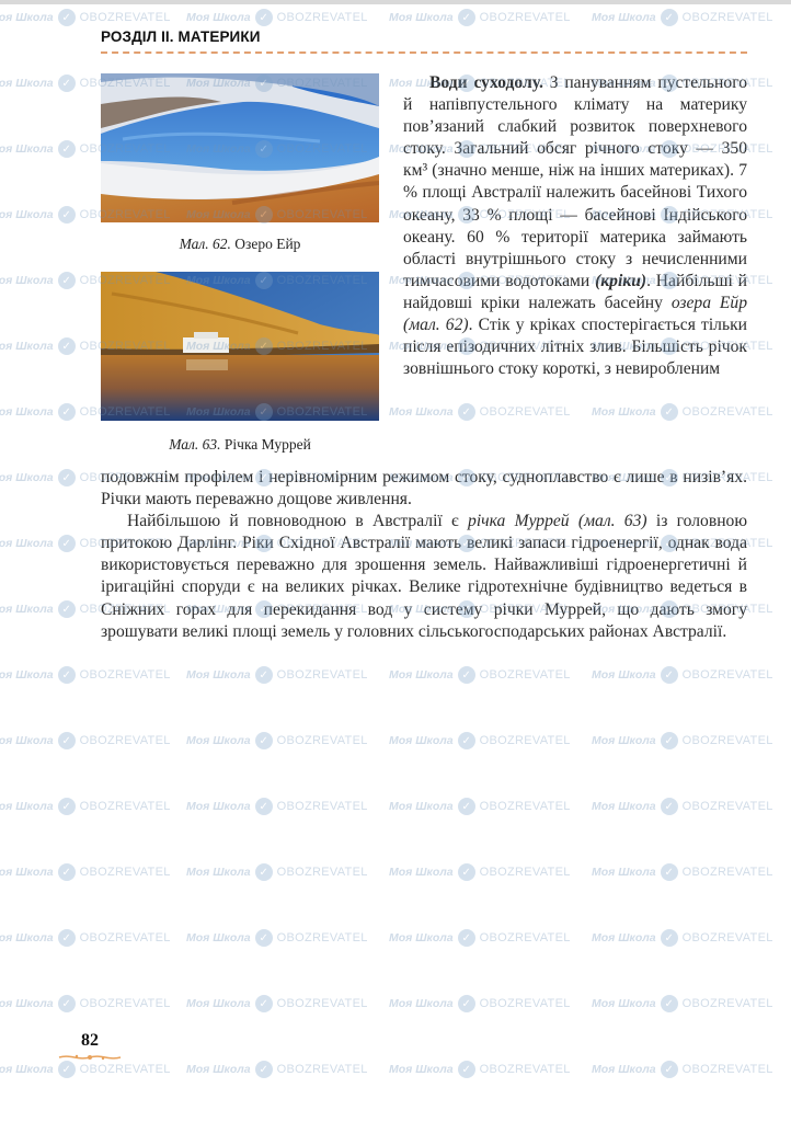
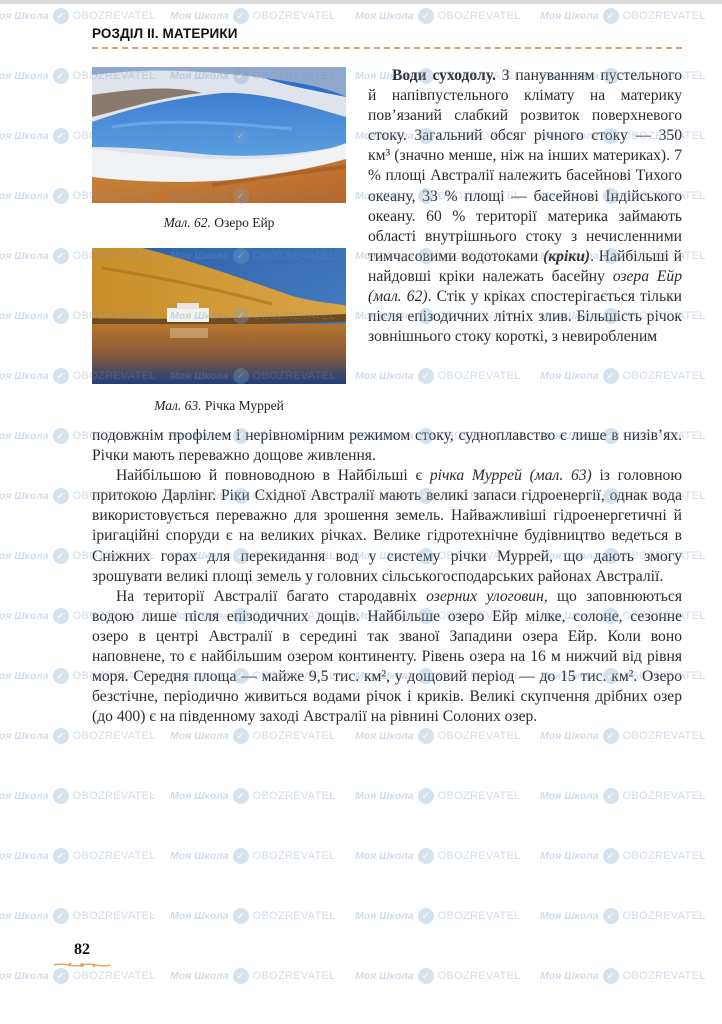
  РОЗДІЛ ІІ. МАТЕРИКИ
  Мал. 62. Озеро Ейр
  Мал. 63. Річка Муррей
  Води суходолу. З пануванням пустельного й напівпустельного клімату на материку пов’язаний слабкий розвиток поверхневого стоку. Загальний обсяг річного стоку — 350 км³ (значно менше, ніж на інших материках). 7 % площі Австралії належить басейнові Тихого океану, 33 % площі — басейнові Індійського океану. 60 % території материка займають області внутрішнього стоку з нечисленними тимчасовими водотоками (кріки). Найбільші й найдовші кріки належать басейну озера Ейр (мал. 62). Стік у кріках спостерігається тільки після епізодичних літніх злив. Більшість річок зовнішнього стоку короткі, з невиробленим
  подовжнім профілем і нерівномірним режимом стоку, судноплавство є лише в низів’ях. Річки мають переважно дощове живлення.
- Найбільшою й повноводною в Австралії є річка Муррей (мал. 63) із головною притокою Дарлінг. Ріки Східної Австралії мають великі запаси гідроенергії, однак вода використовується переважно для зрошення земель. Найважливіші гідроенергетичні й іригаційні споруди є на великих річках. Велике гідротехнічне будівництво ведеться в Сніжних горах для перекидання вод у систему річки Муррей, що дають змогу зрошувати великі площі земель у головних сільськогосподарських районах Австралії.
+ Найбільшою й повноводною в Найбільші є річка Муррей (мал. 63) із головною притокою Дарлінг. Ріки Східної Австралії мають великі запаси гідроенергії, однак вода використовується переважно для зрошення земель. Найважливіші гідроенергетичні й іригаційні споруди є на великих річках. Велике гідротехнічне будівництво ведеться в Сніжних горах для перекидання вод у систему річки Муррей, що дають змогу зрошувати великі площі земель у головних сільськогосподарських районах Австралії.
+ На території Австралії багато стародавніх озерних улоговин, що заповнюються водою лише після епізодичних дощів. Найбільше озеро Ейр мілке, солоне, сезонне озеро в центрі Австралії в середині так званої Западини озера Ейр. Коли воно наповнене, то є найбільшим озером континенту. Рівень озера на 16 м нижчий від рівня моря. Середня площа — майже 9,5 тис. км², у дощовий період — до 15 тис. км². Озеро безстічне, періодично живиться водами річок і криків. Великі скупчення дрібних озер (до 400) є на південному заході Австралії на рівнині Солоних озер.
  82
  оя Школа
  ✓
  OBOZREVATEL
  Моя Школа
  ✓
  OBOZREVATEL
  Моя Школа
  ✓
  OBOZREVATEL
  Моя Школа
  ✓
  OBOZREVATEL
  оя Школа
  ✓
  OBOZREVATEL
  Моя Школа
  ✓
  OBOZREVATEL
  Моя Школа
  ✓
  OBOZREVATEL
  Моя Школа
  ✓
  OBOZREVATEL
  оя Школа
  ✓
  OBOZREVATEL
  ✓
  Моя Школа
  ✓
  OBOZREVATEL
  Моя Школа
  ✓
  OBOZREVATEL
  оя Школа
  ✓
  OBOZREVATEL
  Моя Школа
  ✓
  OBOZREVATEL
  Моя Школа
  ✓
  OBOZREVATEL
  Моя Школа
  ✓
  OBOZREVATEL
  оя Школа
  ✓
  OBOZREVATEL
  Моя Школа
  ✓
  Моя Школа
  ✓
  OBOZREVATEL
  Моя Школа
  ✓
  OBOZREVATEL
  оя Школа
  ✓
  OBOZREVATEL
  Моя Школа
  ✓
  OBOZREVATEL
  Моя Школа
  ✓
  OBOZREVATEL
  Моя Школа
  ✓
  OBOZREVATEL
  оя Школа
  ✓
  OBOZREVATEL
  Моя Школа
  ✓
  OBOZREVATEL
  Моя Школа
  ✓
  OBOZREVATEL
  Моя Школа
  ✓
  OBOZREVATEL
  оя Школа
  ✓
  OBOZREVATEL
  Моя Школа
  ✓
  OBOZREVATEL
  Моя Школа
  ✓
  OBOZREVATEL
  Моя Школа
  ✓
  OBOZREVATEL
  оя Школа
  ✓
  OBOZREVATEL
  Моя Школа
  ✓
  OBOZREVATEL
  Моя Школа
  ✓
  OBOZREVATEL
  Моя Школа
  ✓
  OBOZREVATEL
  оя Школа
  ✓
  OBOZREVATEL
  Моя Школа
  ✓
  OBOZREVATEL
  Моя Школа
  ✓
  OBOZREVATEL
  Моя Школа
  ✓
  OBOZREVATEL
  оя Школа
  ✓
  OBOZREVATEL
  Моя Школа
  ✓
  OBOZREVATEL
  Моя Школа
  ✓
  OBOZREVATEL
  Моя Школа
  ✓
  OBOZREVATEL
  оя Школа
  ✓
  OBOZREVATEL
  Моя Школа
  ✓
  OBOZREVATEL
  Моя Школа
  ✓
  OBOZREVATEL
  Моя Школа
  ✓
  OBOZREVATEL
  оя Школа
  ✓
  OBOZREVATEL
  Моя Школа
  ✓
  OBOZREVATEL
  Моя Школа
  ✓
  OBOZREVATEL
  Моя Школа
  ✓
  OBOZREVATEL
  оя Школа
  ✓
  OBOZREVATEL
  Моя Школа
  ✓
  OBOZREVATEL
  Моя Школа
  ✓
  OBOZREVATEL
  Моя Школа
  ✓
  OBOZREVATEL
  оя Школа
  ✓
  OBOZREVATEL
  Моя Школа
  ✓
  OBOZREVATEL
  Моя Школа
  ✓
  OBOZREVATEL
  Моя Школа
  ✓
  OBOZREVATEL
  оя Школа
  ✓
  OBOZREVATEL
  Моя Школа
  ✓
  OBOZREVATEL
  Моя Школа
  ✓
  OBOZREVATEL
  Моя Школа
  ✓
  OBOZREVATEL
  оя Школа
  ✓
  OBOZREVATEL
  Моя Школа
  ✓
  OBOZREVATEL
  Моя Школа
  ✓
  OBOZREVATEL
  Моя Школа
  ✓
  OBOZREVATEL
